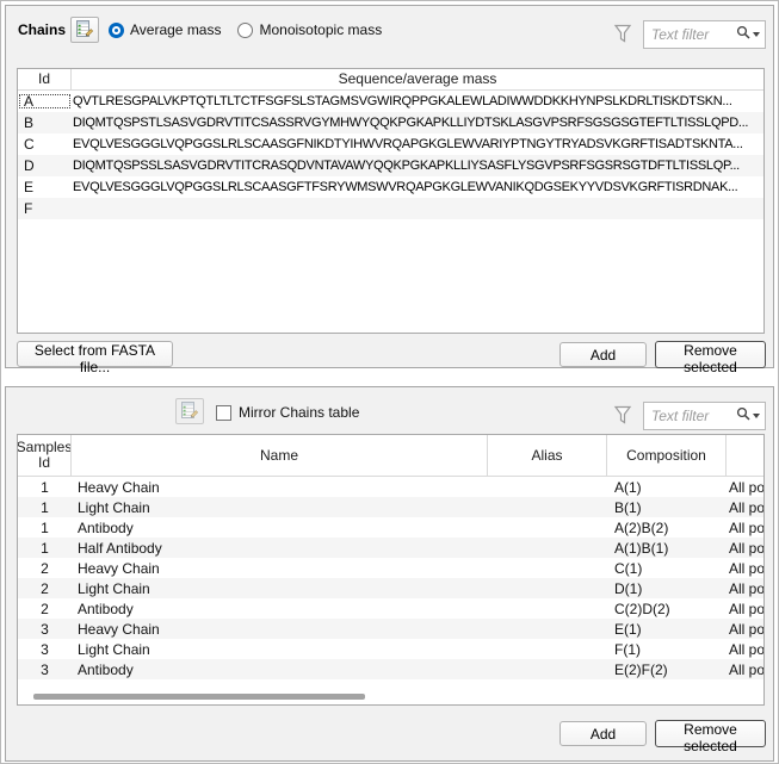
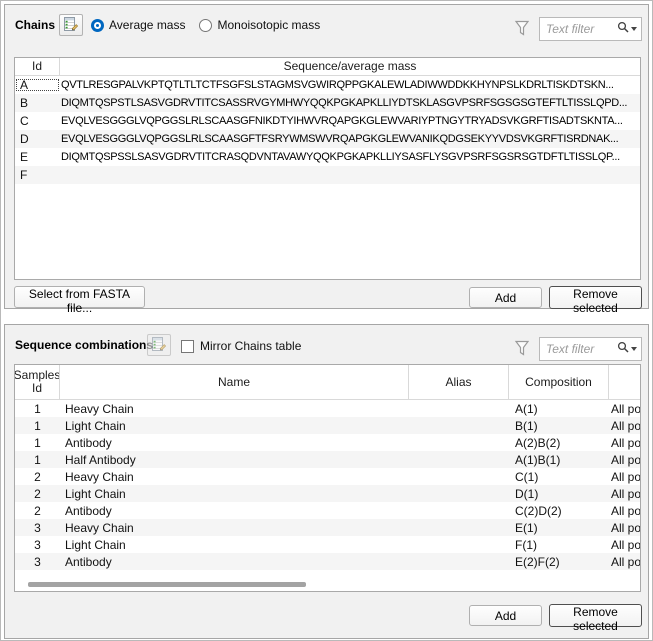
  Chains
  Average mass
  Monoisotopic mass
  Text filter
  Id
  Sequence/average mass
  A
  QVTLRESGPALVKPTQTLTLTCTFSGFSLSTAGMSVGWIRQPPGKALEWLADIWWDDKKHYNPSLKDRLTISKDTSKN...
  B
  DIQMTQSPSTLSASVGDRVTITCSASSRVGYMHWYQQKPGKAPKLLIYDTSKLASGVPSRFSGSGSGTEFTLTISSLQPD...
  C
  EVQLVESGGGLVQPGGSLRLSCAASGFNIKDTYIHWVRQAPGKGLEWVARIYPTNGYTRYADSVKGRFTISADTSKNTA...
  D
- DIQMTQSPSSLSASVGDRVTITCRASQDVNTAVAWYQQKPGKAPKLLIYSASFLYSGVPSRFSGSRSGTDFTLTISSLQP...
+ EVQLVESGGGLVQPGGSLRLSCAASGFTFSRYWMSWVRQAPGKGLEWVANIKQDGSEKYYVDSVKGRFTISRDNAK...
  E
- EVQLVESGGGLVQPGGSLRLSCAASGFTFSRYWMSWVRQAPGKGLEWVANIKQDGSEKYYVDSVKGRFTISRDNAK...
+ DIQMTQSPSSLSASVGDRVTITCRASQDVNTAVAWYQQKPGKAPKLLIYSASFLYSGVPSRFSGSRSGTDFTLTISSLQP...
  F
  Select from FASTA file...
  Add
  Remove selected
+ Sequence combinations
  Mirror Chains table
  Text filter
  Samples Id
  Name
  Alias
  Composition
  1
  Heavy Chain
  A(1)
  All po
  1
  Light Chain
  B(1)
  All po
  1
  Antibody
  A(2)B(2)
  All po
  1
  Half Antibody
  A(1)B(1)
  All po
  2
  Heavy Chain
  C(1)
  All po
  2
  Light Chain
  D(1)
  All po
  2
  Antibody
  C(2)D(2)
  All po
  3
  Heavy Chain
  E(1)
  All po
  3
  Light Chain
  F(1)
  All po
  3
  Antibody
  E(2)F(2)
  All po
  Add
  Remove selected
